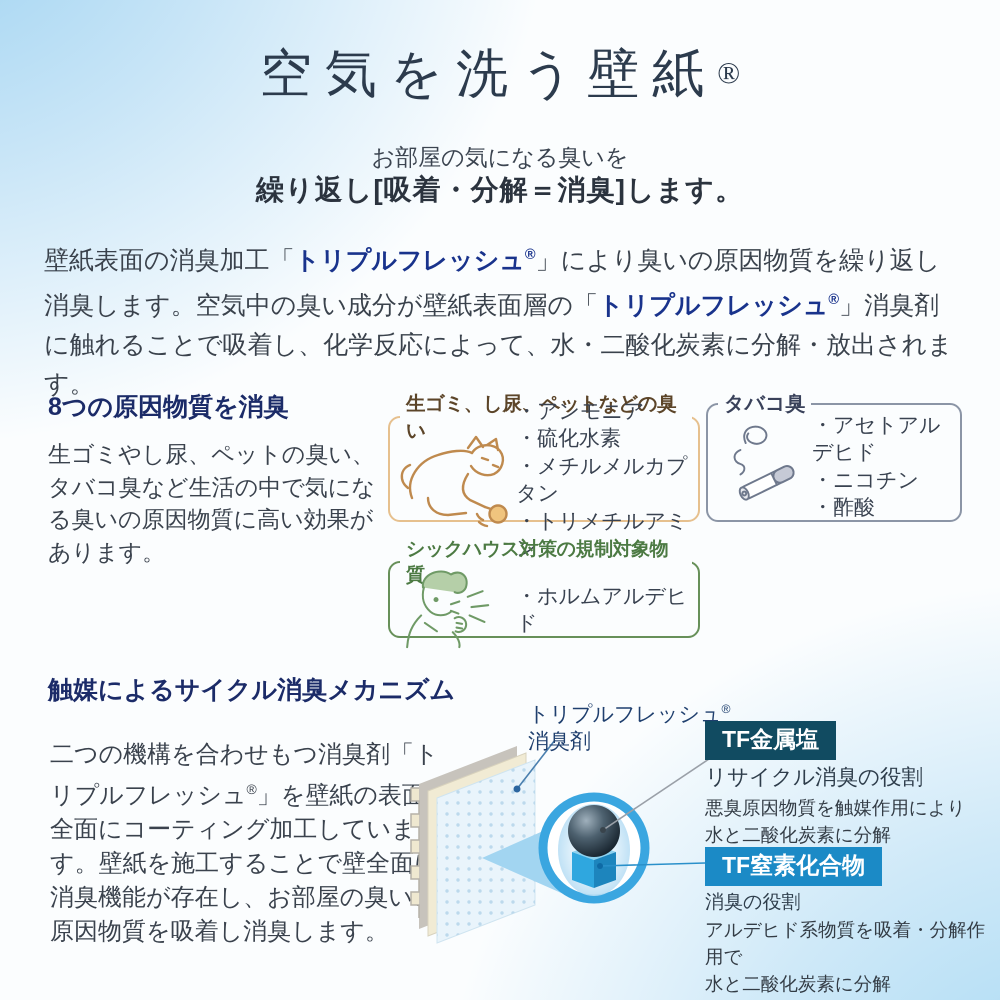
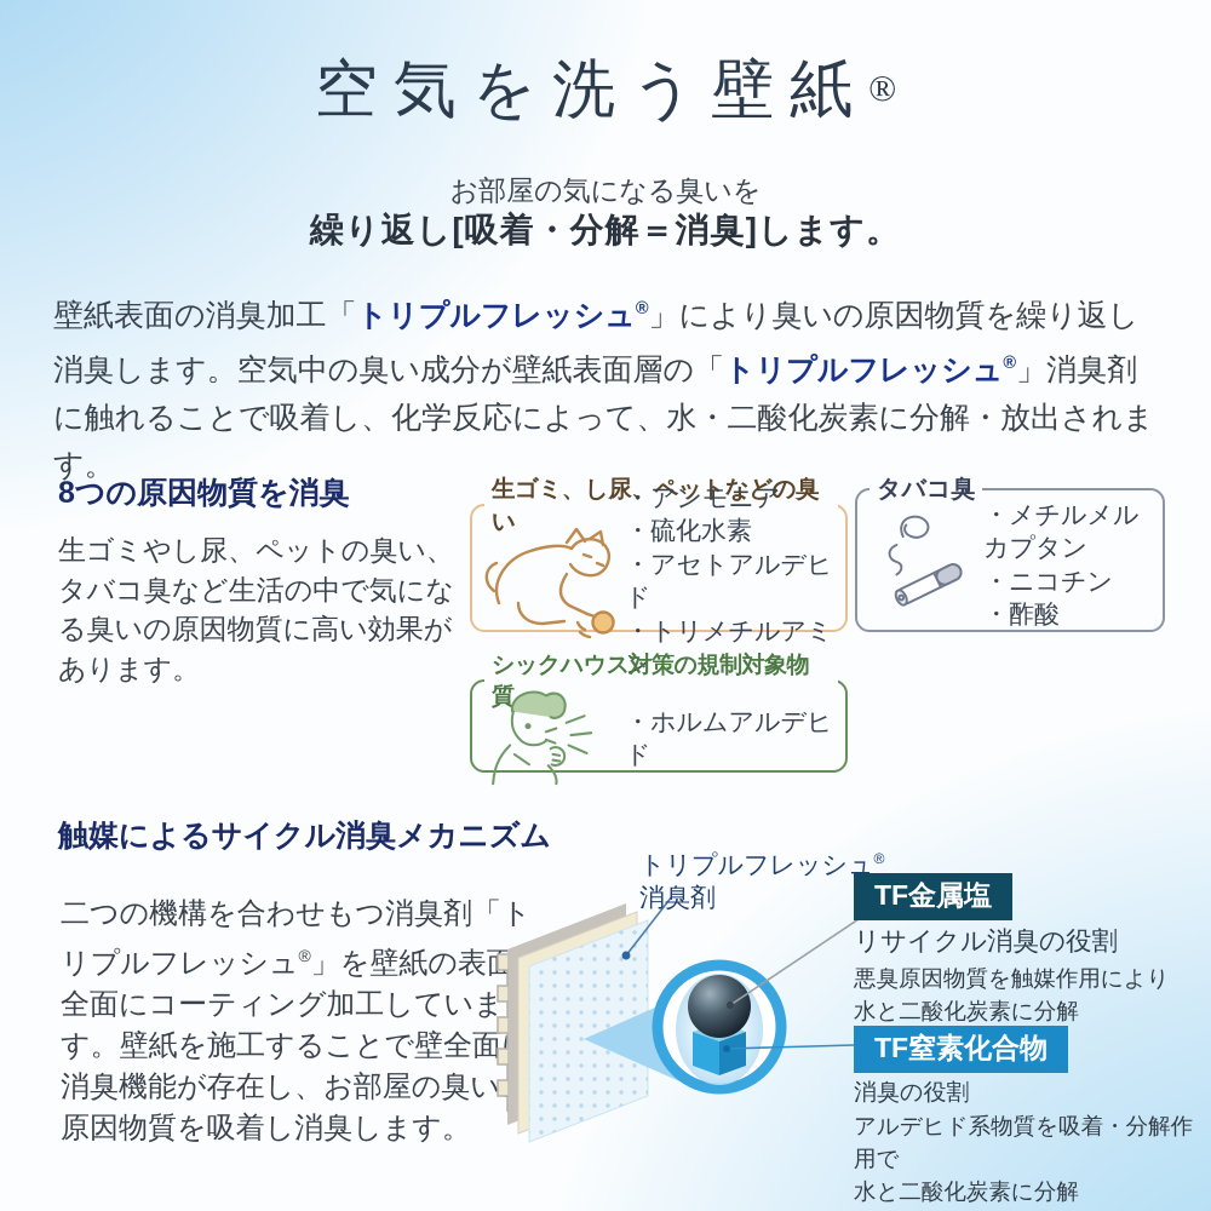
  空気を洗う壁紙®
  お部屋の気になる臭いを
  繰り返し[吸着・分解＝消臭]します。
  壁紙表面の消臭加工「トリプルフレッシュ®」により臭いの原因物質を繰り返し消臭します。空気中の臭い成分が壁紙表面層の「トリプルフレッシュ®」消臭剤に触れることで吸着し、化学反応によって、水・二酸化炭素に分解・放出されます。
  8つの原因物質を消臭
  生ゴミやし尿、ペットの臭い、タバコ臭など生活の中で気になる臭いの原因物質に高い効果があります。
  生ゴミ、し尿、ペットなどの臭い
  ・アンモニア
  ・硫化水素
- ・メチルメルカプタン
+ ・アセトアルデヒド
  ・トリメチルアミン
  タバコ臭
- ・アセトアルデヒド
+ ・メチルメルカプタン
  ・ニコチン
  ・酢酸
  シックハウス対策の規制対象物質
  ・ホルムアルデヒド
  触媒によるサイクル消臭メカニズム
  二つの機構を合わせもつ消臭剤「トリプルフレッシュ®」を壁紙の表全面にコーティング加工しています。壁紙を施工することで壁全面消臭機能が存在し、お部屋の臭い原因物質を吸着し消臭します。
  トリプルフレッシュ®
  消臭剤
  TF金属塩
  リサイクル消臭の役割
  悪臭原因物質を触媒作用により
  水と二酸化炭素に分解
  TF窒素化合物
  消臭の役割
  アルデヒド系物質を吸着・分解作用で
  水と二酸化炭素に分解
